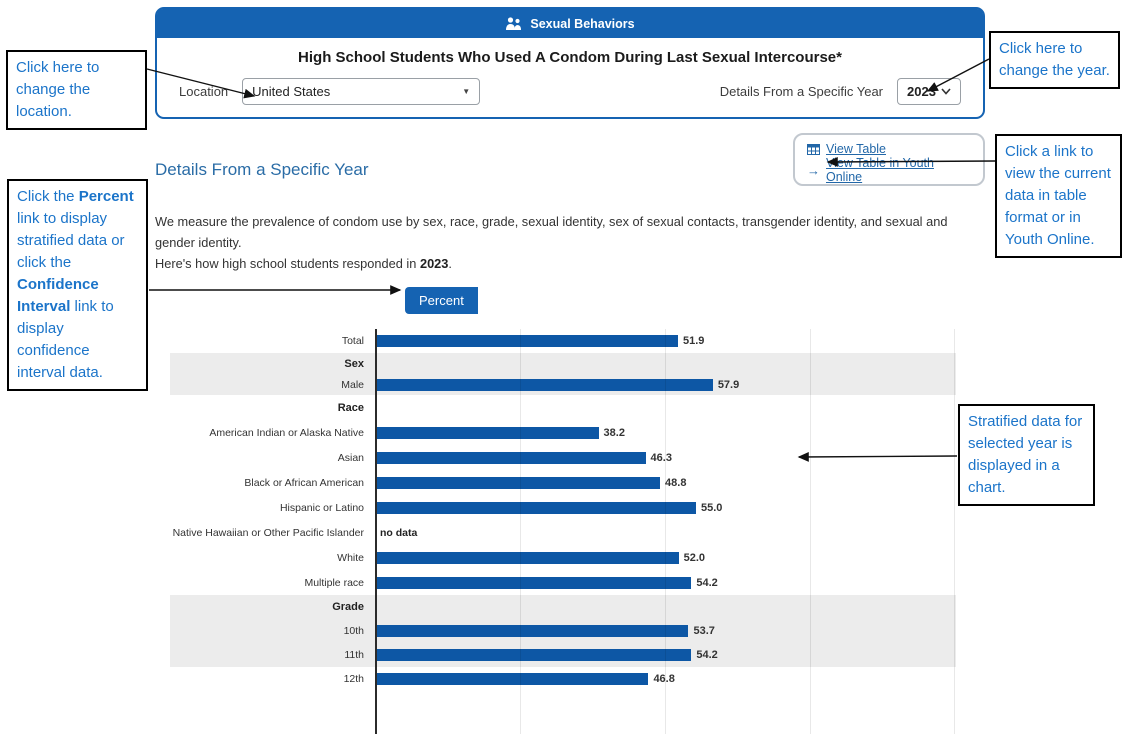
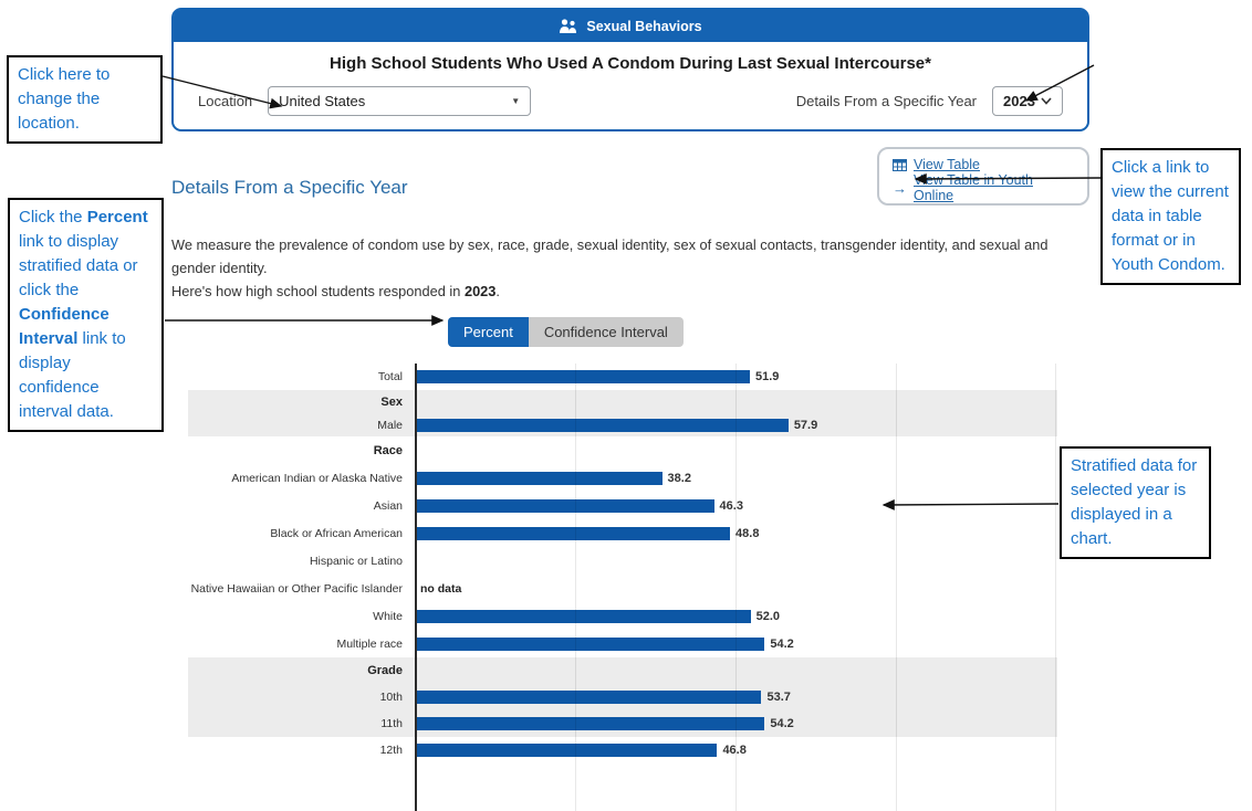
  Sexual Behaviors
  High School Students Who Used A Condom During Last Sexual Intercourse*
  Location
  United States
  ▼
  Details From a Specific Year
  2023
  View Table
  →
  View Table in Youth Online
  Details From a Specific Year
  We measure the prevalence of condom use by sex, race, grade, sexual identity, sex of sexual contacts, transgender identity, and sexual and
  gender identity.
  Here's how high school students responded in 2023.
  Percent
+ Confidence Interval
  Total
  51.9
  Sex
  Male
  57.9
  Race
  American Indian or Alaska Native
  38.2
  Asian
  46.3
  Black or African American
  48.8
  Hispanic or Latino
- 55.0
  Native Hawaiian or Other Pacific Islander
  no data
  White
  52.0
  Multiple race
  54.2
  Grade
  10th
  53.7
  11th
  54.2
  12th
  46.8
  Click here to change the location.
- Click here to change the year.
- Click a link to view the current data in table format or in Youth Online.
+ Click a link to view the current data in table format or in Youth Condom.
  Click the Percent link to display stratified data or click the Confidence Interval link to display confidence interval data.
  Stratified data for selected year is displayed in a chart.
